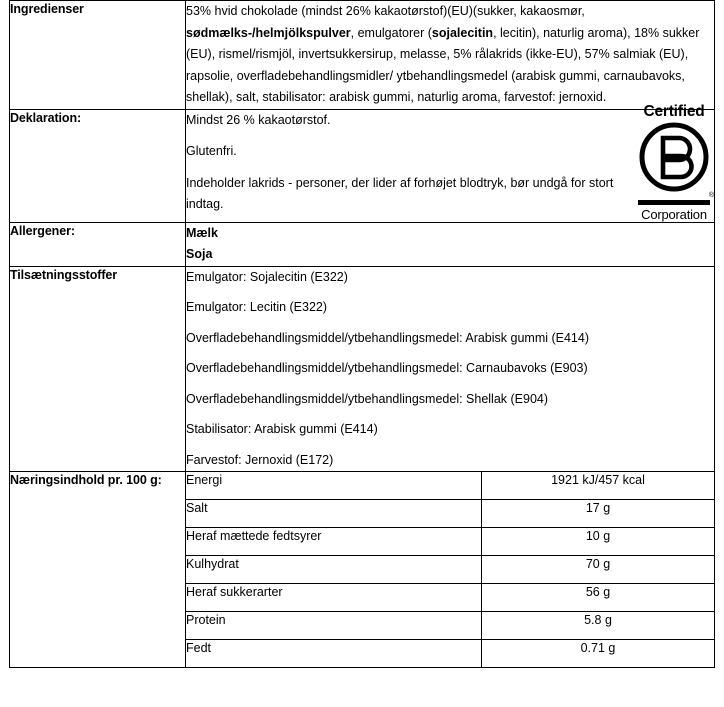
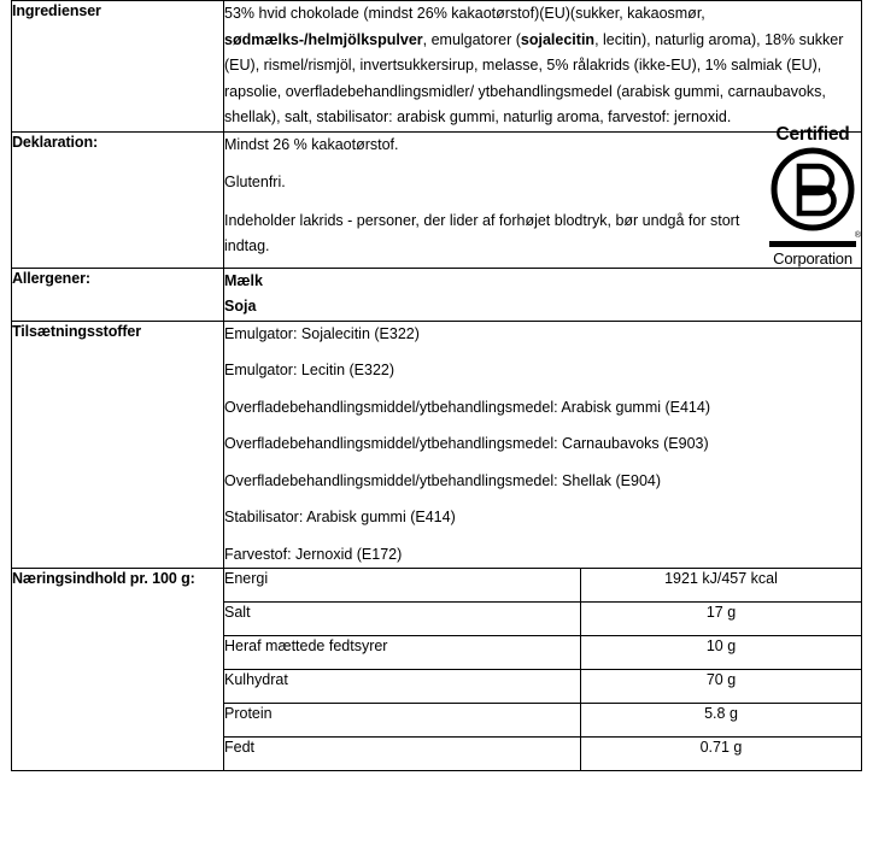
- Ingredienser	53% hvid chokolade (mindst 26% kakaotørstof)(EU)(sukker, kakaosmør, sødmælks-/helmjölkspulver, emulgatorer (sojalecitin, lecitin), naturlig aroma), 18% sukker (EU), rismel/rismjöl, invertsukkersirup, melasse, 5% rålakrids (ikke-EU), 57% salmiak (EU), rapsolie, overfladebehandlingsmidler/ ytbehandlingsmedel (arabisk gummi, carnaubavoks, shellak), salt, stabilisator: arabisk gummi, naturlig aroma, farvestof: jernoxid.
+ Ingredienser	53% hvid chokolade (mindst 26% kakaotørstof)(EU)(sukker, kakaosmør, sødmælks-/helmjölkspulver, emulgatorer (sojalecitin, lecitin), naturlig aroma), 18% sukker (EU), rismel/rismjöl, invertsukkersirup, melasse, 5% rålakrids (ikke-EU), 1% salmiak (EU), rapsolie, overfladebehandlingsmidler/ ytbehandlingsmedel (arabisk gummi, carnaubavoks, shellak), salt, stabilisator: arabisk gummi, naturlig aroma, farvestof: jernoxid.
  Deklaration:	Mindst 26 % kakaotørstof.Glutenfri.Indeholder lakrids - personer, der lider af forhøjet blodtryk, bør undgå for stort indtag. Certified Corporation
  Allergener:	MælkSoja
  Tilsætningsstoffer	Emulgator: Sojalecitin (E322)Emulgator: Lecitin (E322)Overfladebehandlingsmiddel/ytbehandlingsmedel: Arabisk gummi (E414)Overfladebehandlingsmiddel/ytbehandlingsmedel: Carnaubavoks (E903)Overfladebehandlingsmiddel/ytbehandlingsmedel: Shellak (E904)Stabilisator: Arabisk gummi (E414)Farvestof: Jernoxid (E172)
  Næringsindhold pr. 100 g:
  Energi	1921 kJ/457 kcal
  Salt	17 g
  Heraf mættede fedtsyrer	10 g
  Kulhydrat	70 g
- Heraf sukkerarter	56 g
  Protein	5.8 g
  Fedt	0.71 g
